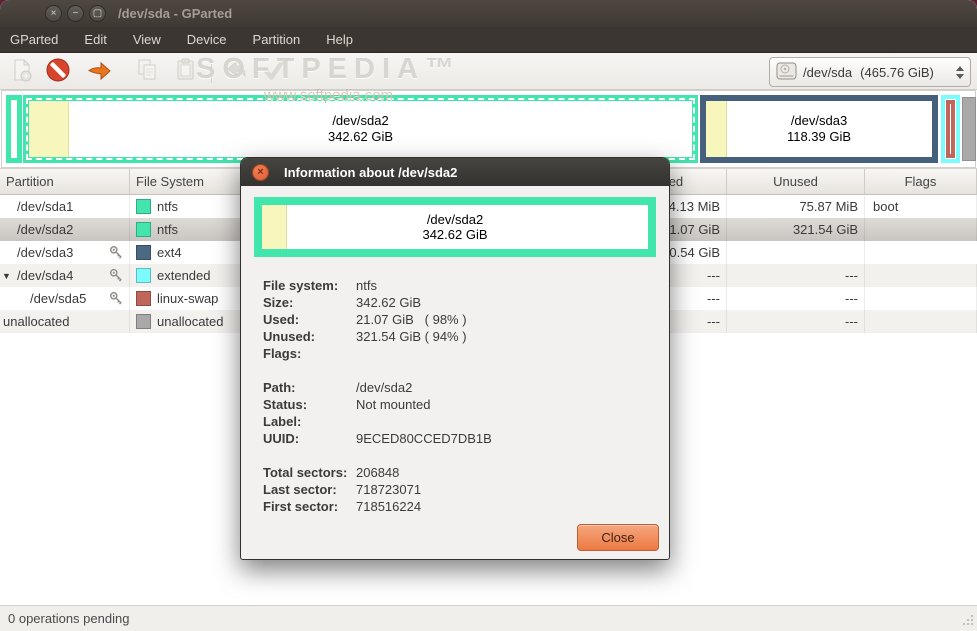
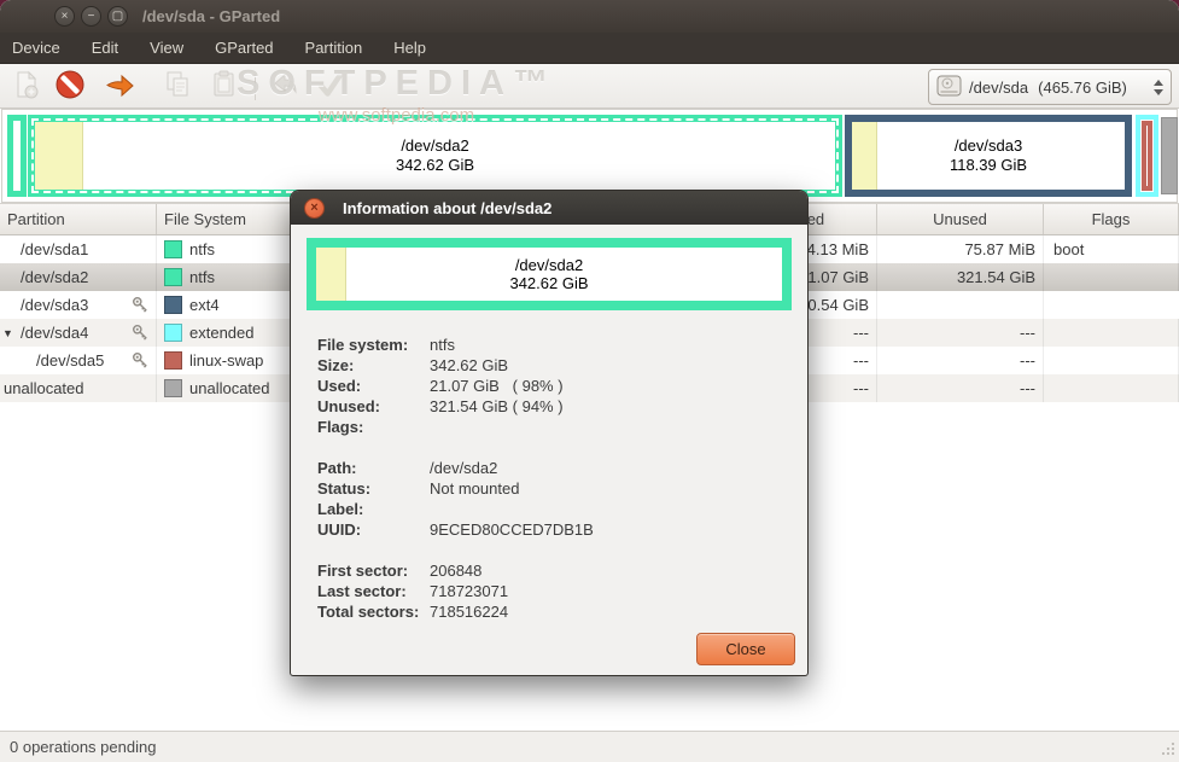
  ×
  −
  ▢
  /dev/sda - GParted
- GParted
+ Device
  Edit
  View
- Device
+ GParted
  Partition
  Help
  /dev/sda
  (465.76 GiB)
  SOFTPEDIA™
  www.softpedia.com
  /dev/sda2
  342.62 GiB
  /dev/sda3
  118.39 GiB
  Partition
  File System
  Unused
  Flags
  /dev/sda1
  ntfs
  4.13 MiB
  75.87 MiB
  boot
  /dev/sda2
  ntfs
  1.07 GiB
  321.54 GiB
  /dev/sda3
  ext4
  0.54 GiB
  ▼
  /dev/sda4
  extended
  ---
  ---
  /dev/sda5
  linux-swap
  ---
  ---
  unallocated
  unallocated
  ---
  ---
  0 operations pending
  ×
  Information about /dev/sda2
  /dev/sda2
  342.62 GiB
  File system:
  ntfs
  Size:
  342.62 GiB
  Used:
  21.07 GiB ( 98% )
  Unused:
  321.54 GiB ( 94% )
  Flags:
  Path:
  /dev/sda2
  Status:
  Not mounted
  Label:
  UUID:
  9ECED80CCED7DB1B
- Total sectors:
+ First sector:
  206848
  Last sector:
  718723071
- First sector:
+ Total sectors:
  718516224
  Close
